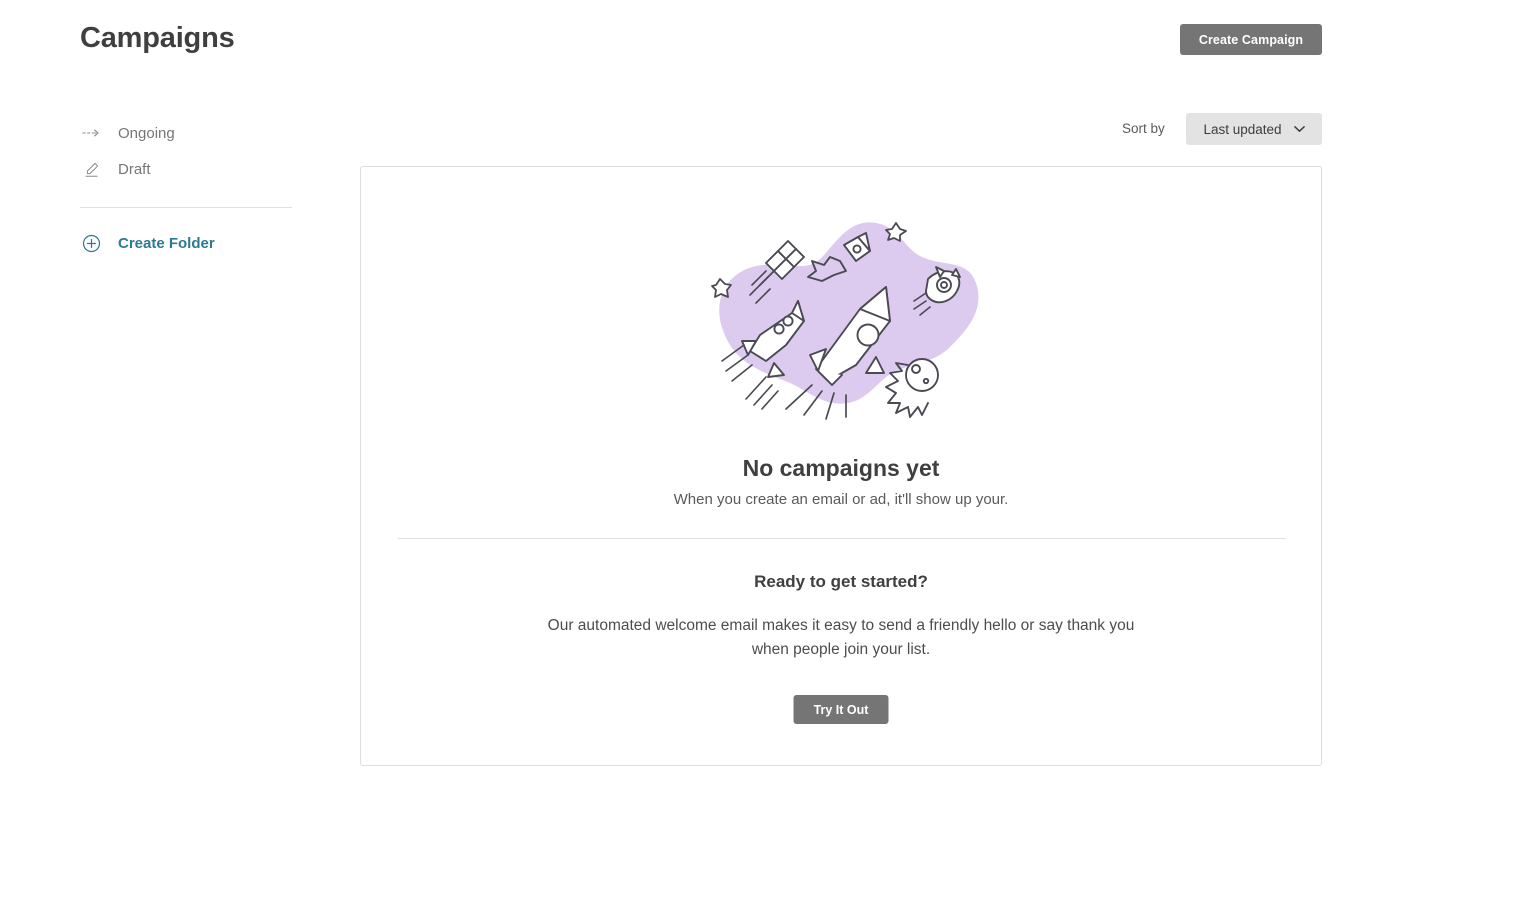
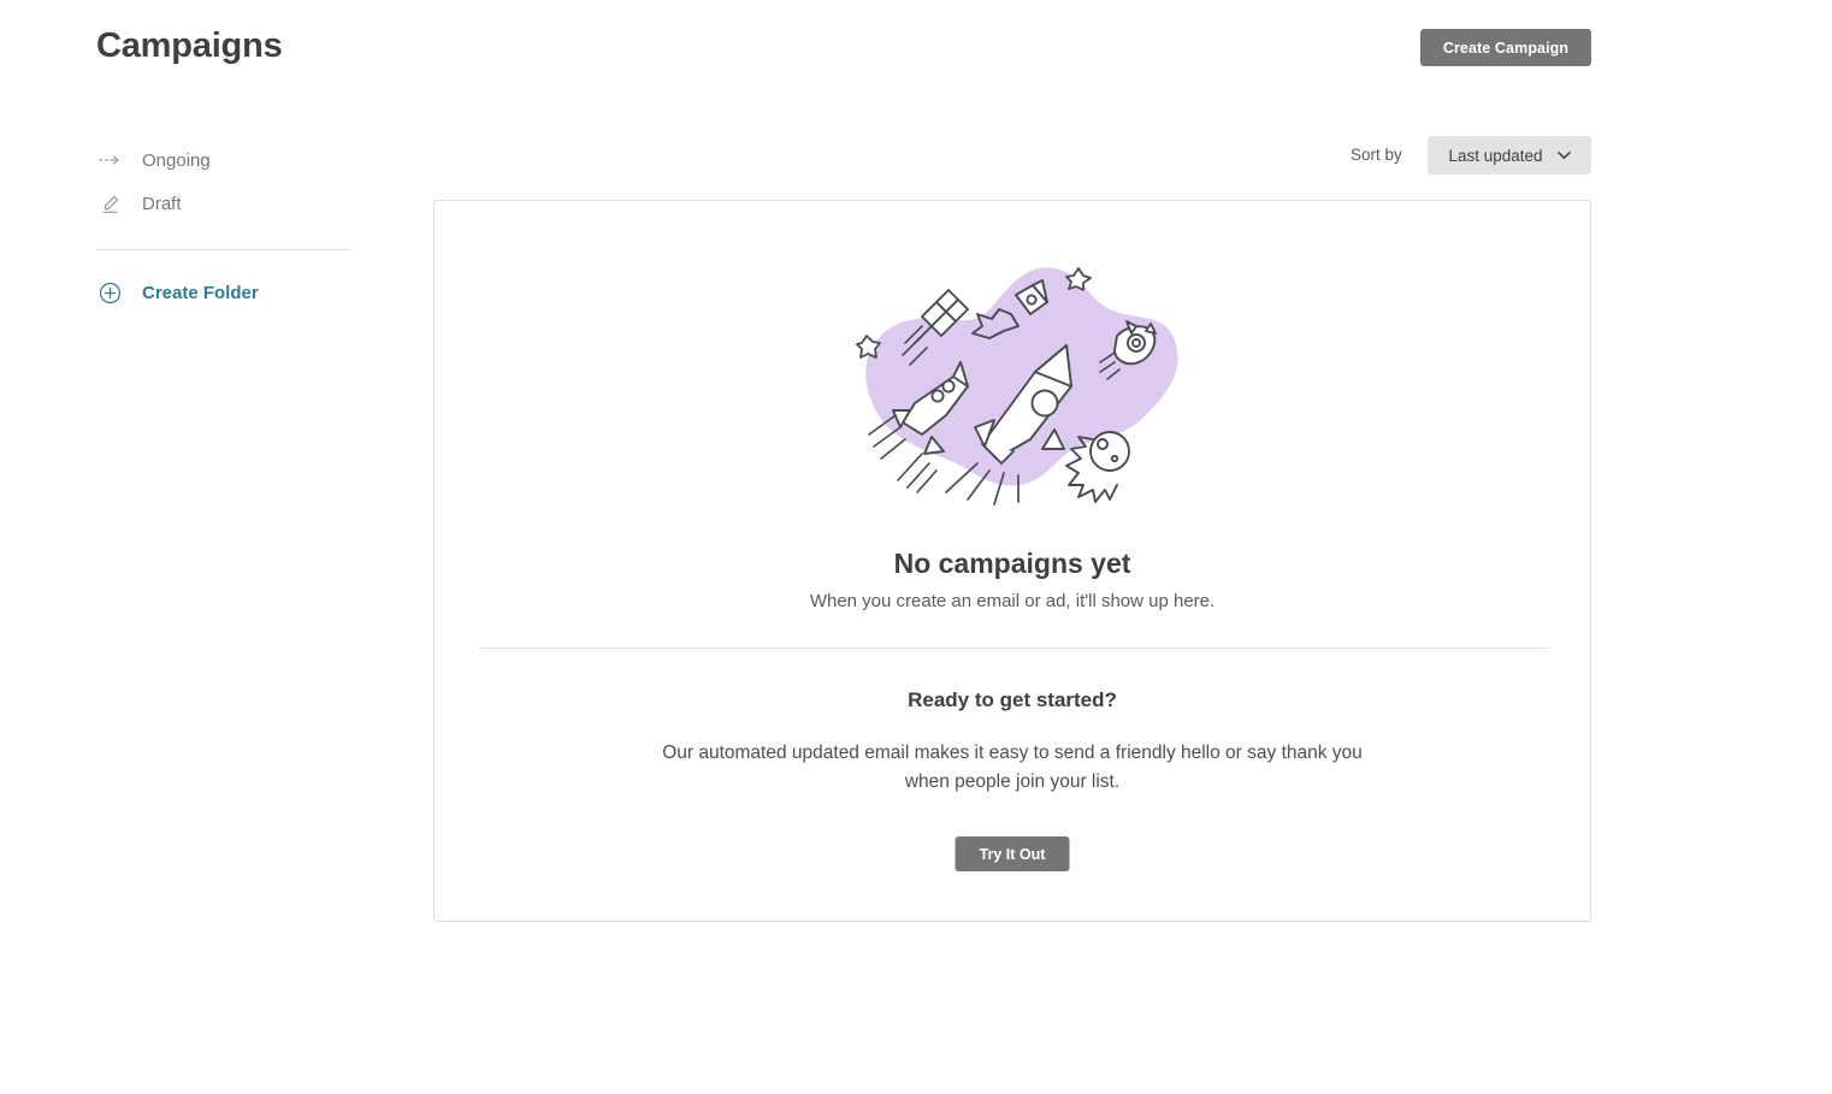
  Campaigns
  Create Campaign
  Ongoing
  Draft
  Create Folder
  Sort by
  Last updated
  No campaigns yet
- When you create an email or ad, it'll show up your.
+ When you create an email or ad, it'll show up here.
  Ready to get started?
- Our automated welcome email makes it easy to send a friendly hello or say thank you when people join your list.
+ Our automated updated email makes it easy to send a friendly hello or say thank you when people join your list.
  Try It Out
